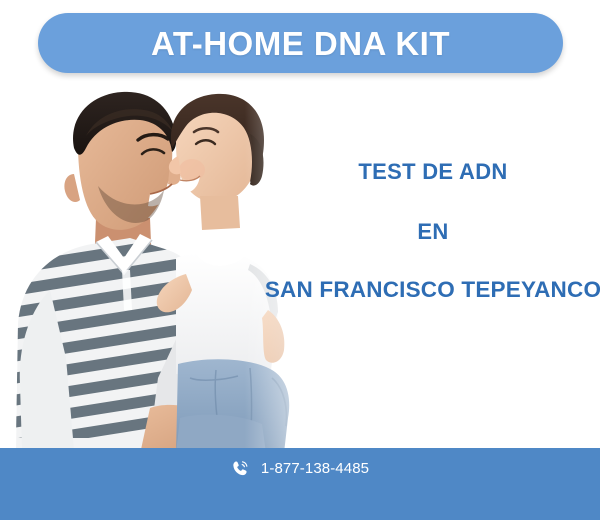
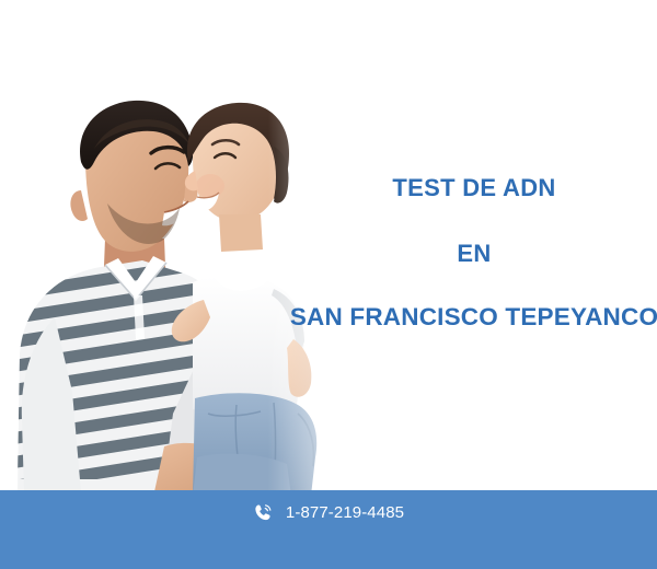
  TEST DE ADN
  EN
  SAN FRANCISCO TEPEYANCO
- AT-HOME DNA KIT
- 1-877-138-4485
+ 1-877-219-4485
